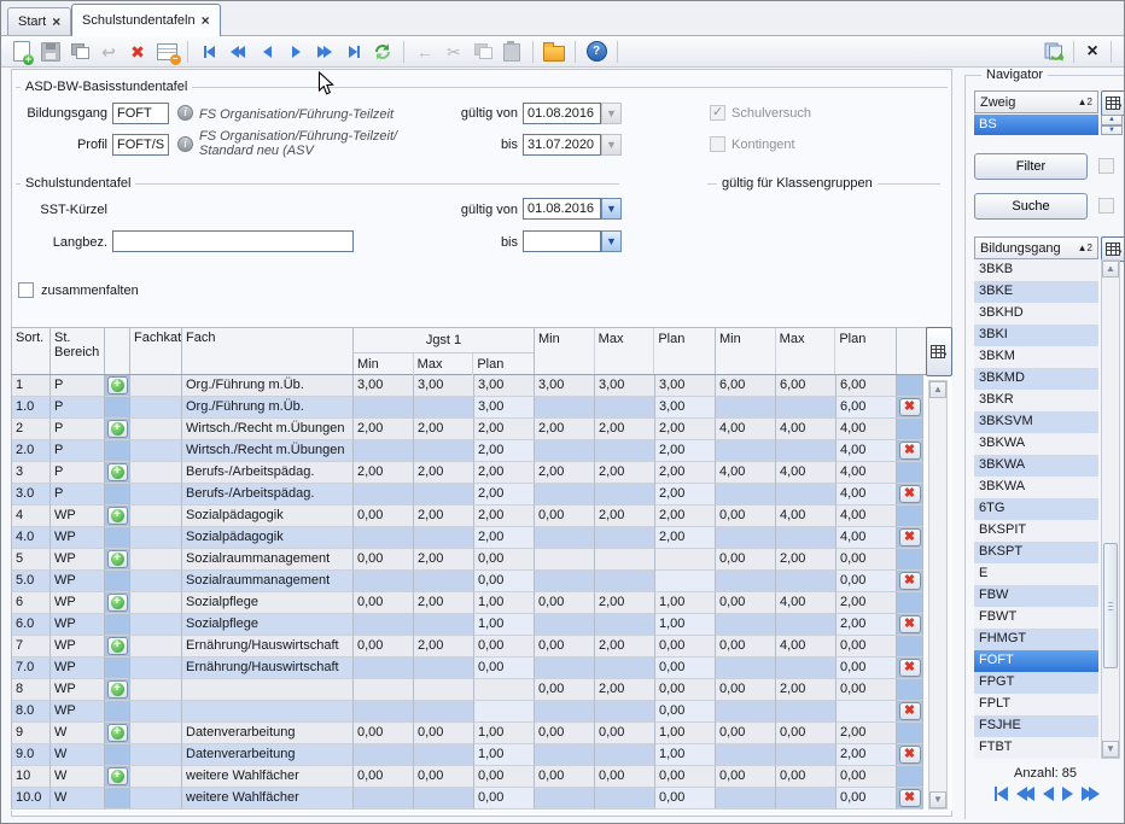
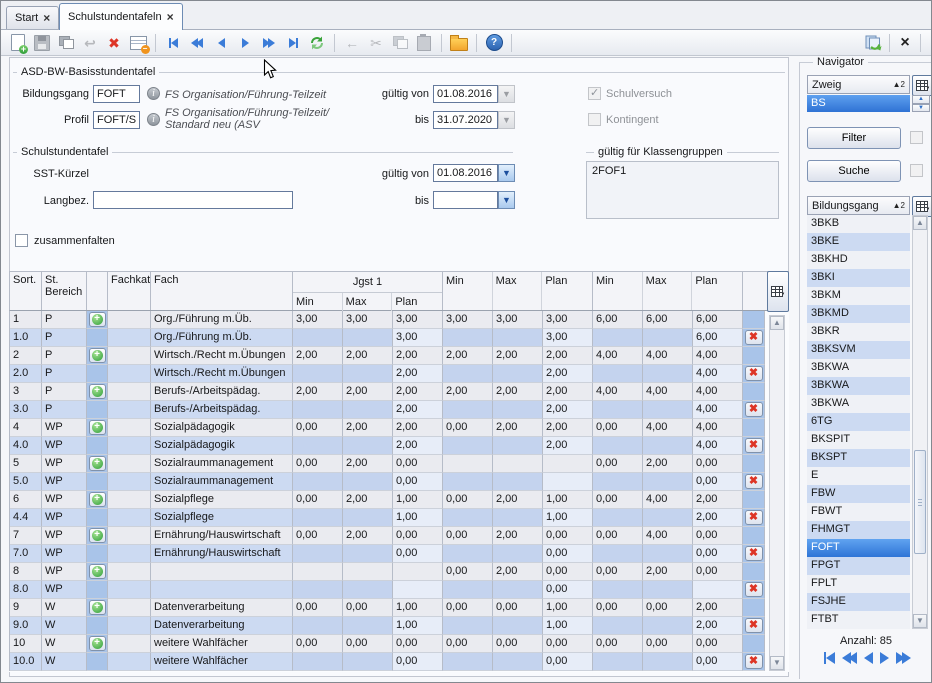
  Start
  ×
  Schulstundentafeln
  ×
  ↩
  ✖
  ←
  ✂
  ?
  ×
  ASD-BW-Basisstundentafel
  Bildungsgang
  FOFT
  i
  FS Organisation/Führung-Teilzeit
  gültig von
  01.08.2016
  ▼
  Schulversuch
  Profil
  FOFT/S
  i
  FS Organisation/Führung-Teilzeit/
  Standard neu (ASV
  bis
  31.07.2020
  ▼
  Kontingent
  Schulstundentafel
  SST-Kürzel
  gültig von
  01.08.2016
  ▼
  Langbez.
  bis
  ▼
  gültig für Klassengruppen
+ 2FOF1
  zusammenfalten
  Sort.
  St.
  Bereich
  Fachkat
  Fach
  Jgst 1
  Min
  Max
  Plan
  Min
  Max
  Plan
  Min
  Max
  Plan
  1
  P
  +
  Org./Führung m.Üb.
  3,00
  3,00
  3,00
  3,00
  3,00
  3,00
  6,00
  6,00
  6,00
  1.0
  P
  Org./Führung m.Üb.
  3,00
  3,00
  6,00
  ✖
  2
  P
  +
  Wirtsch./Recht m.Übungen
  2,00
  2,00
  2,00
  2,00
  2,00
  2,00
  4,00
  4,00
  4,00
  2.0
  P
  Wirtsch./Recht m.Übungen
  2,00
  2,00
  4,00
  ✖
  3
  P
  +
  Berufs-/Arbeitspädag.
  2,00
  2,00
  2,00
  2,00
  2,00
  2,00
  4,00
  4,00
  4,00
  3.0
  P
  Berufs-/Arbeitspädag.
  2,00
  2,00
  4,00
  ✖
  4
  WP
  +
  Sozialpädagogik
  0,00
  2,00
  2,00
  0,00
  2,00
  2,00
  0,00
  4,00
  4,00
  4.0
  WP
  Sozialpädagogik
  2,00
  2,00
  4,00
  ✖
  5
  WP
  +
  Sozialraummanagement
  0,00
  2,00
  0,00
  0,00
  2,00
  0,00
  5.0
  WP
  Sozialraummanagement
  0,00
  0,00
  ✖
  6
  WP
  +
  Sozialpflege
  0,00
  2,00
  1,00
  0,00
  2,00
  1,00
  0,00
  4,00
  2,00
- 6.0
+ 4.4
  WP
  Sozialpflege
  1,00
  1,00
  2,00
  ✖
  7
  WP
  +
  Ernährung/Hauswirtschaft
  0,00
  2,00
  0,00
  0,00
  2,00
  0,00
  0,00
  4,00
  0,00
  7.0
  WP
  Ernährung/Hauswirtschaft
  0,00
  0,00
  0,00
  ✖
  8
  WP
  +
  0,00
  2,00
  0,00
  0,00
  2,00
  0,00
  8.0
  WP
  0,00
  ✖
  9
  W
  +
  Datenverarbeitung
  0,00
  0,00
  1,00
  0,00
  0,00
  1,00
  0,00
  0,00
  2,00
  9.0
  W
  Datenverarbeitung
  1,00
  1,00
  2,00
  ✖
  10
  W
  +
  weitere Wahlfächer
  0,00
  0,00
  0,00
  0,00
  0,00
  0,00
  0,00
  0,00
  0,00
  10.0
  W
  weitere Wahlfächer
  0,00
  0,00
  0,00
  ✖
  ▲
  ▼
  Navigator
  Zweig
  ▲2
  BS
  Filter
  Suche
  Bildungsgang
  ▲2
  3BKB
  3BKE
  3BKHD
  3BKI
  3BKM
  3BKMD
  3BKR
  3BKSVM
  3BKWA
  3BKWA
  3BKWA
  6TG
  BKSPIT
  BKSPT
  E
  FBW
  FBWT
  FHMGT
  FOFT
  FPGT
  FPLT
  FSJHE
  FTBT
  ▲
  ▼
  Anzahl: 85
